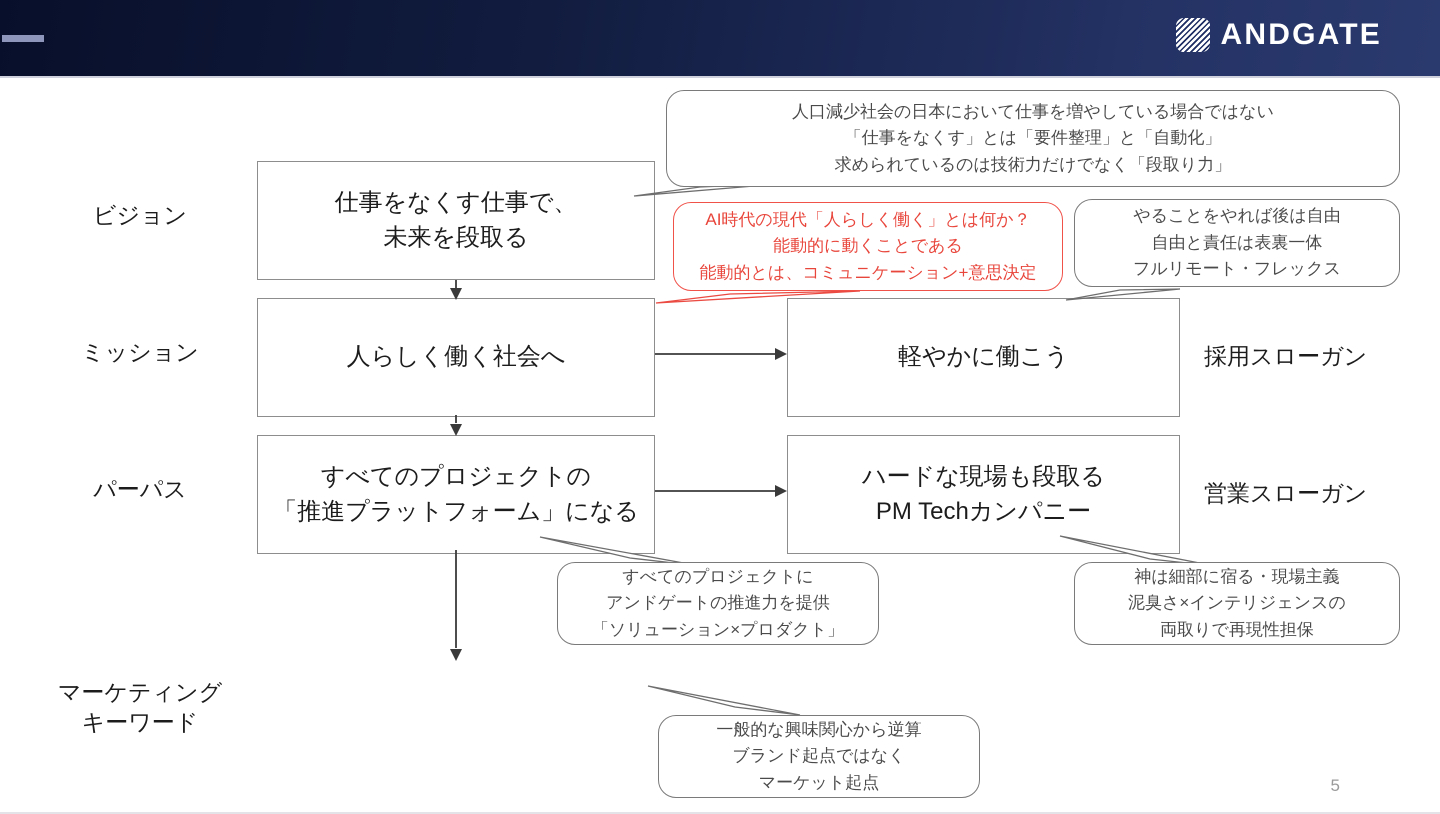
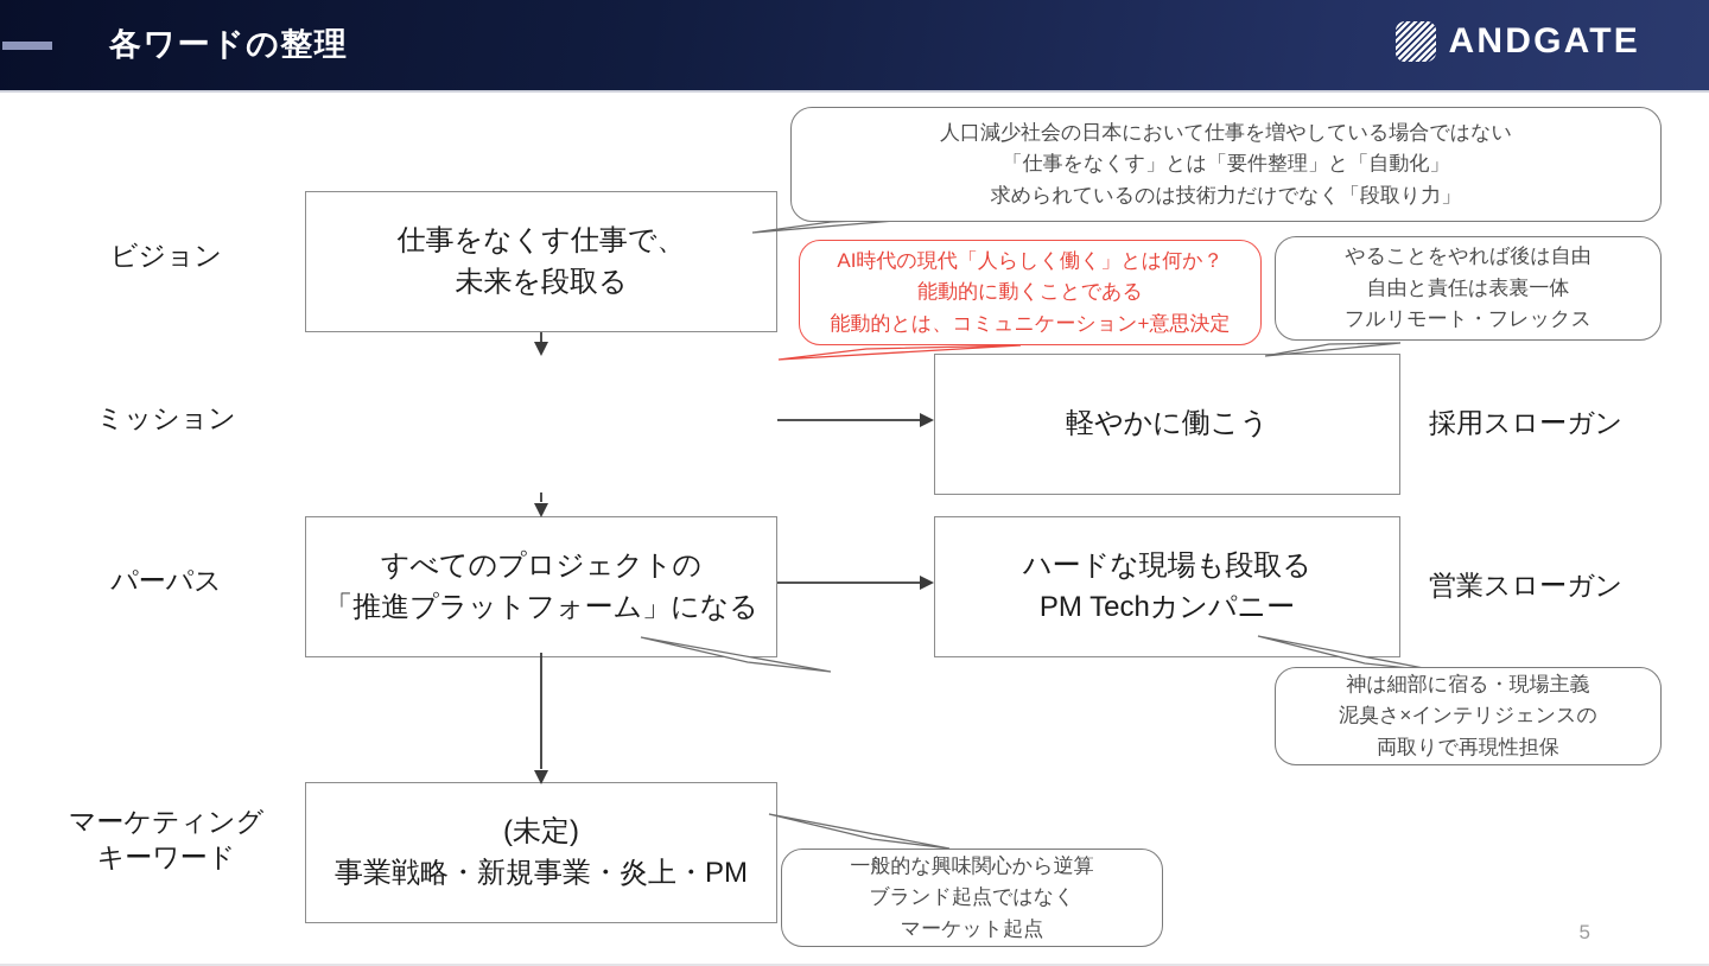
+ 各ワードの整理
  ANDGATE
  ビジョン
  ミッション
  パーパス
  マーケティング
  キーワード
  仕事をなくす仕事で、
  未来を段取る
- 人らしく働く社会へ
  軽やかに働こう
  すべてのプロジェクトの
  「推進プラットフォーム」になる
  ハードな現場も段取る
  PM Techカンパニー
+ (未定)
+ 事業戦略・新規事業・炎上・PM
  採用スローガン
  営業スローガン
  人口減少社会の日本において仕事を増やしている場合ではない
  「仕事をなくす」とは「要件整理」と「自動化」
  求められているのは技術力だけでなく「段取り力」
  AI時代の現代「人らしく働く」とは何か？
  能動的に動くことである
  能動的とは、コミュニケーション+意思決定
  やることをやれば後は自由
  自由と責任は表裏一体
  フルリモート・フレックス
- すべてのプロジェクトに
- アンドゲートの推進力を提供
- 「ソリューション×プロダクト」
  神は細部に宿る・現場主義
  泥臭さ×インテリジェンスの
  両取りで再現性担保
  一般的な興味関心から逆算
  ブランド起点ではなく
  マーケット起点
  5
